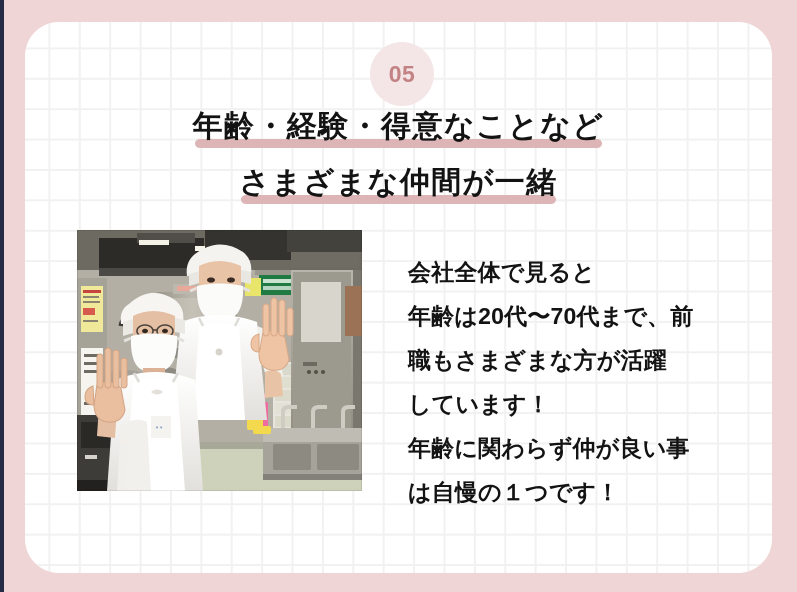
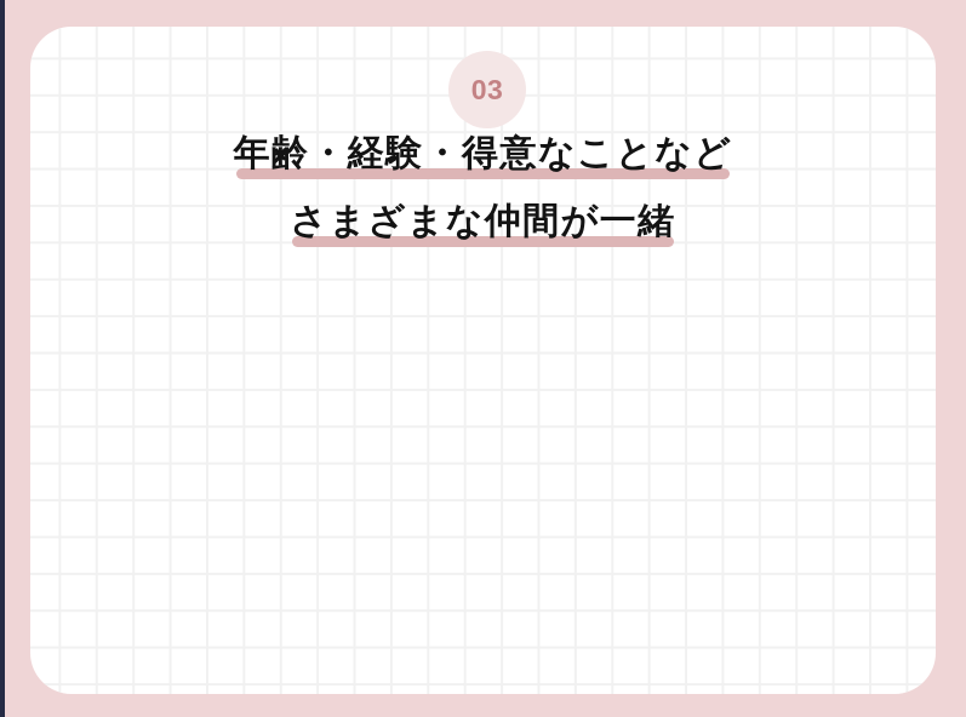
- 05
+ 03
  年齢・経験・得意なことなど
  さまざまな仲間が一緒
- ••
- 会社全体で見ると
- 年齢は20代〜70代まで、前
- 職もさまざまな方が活躍
- しています！
- 年齢に関わらず仲が良い事
- は自慢の１つです！
